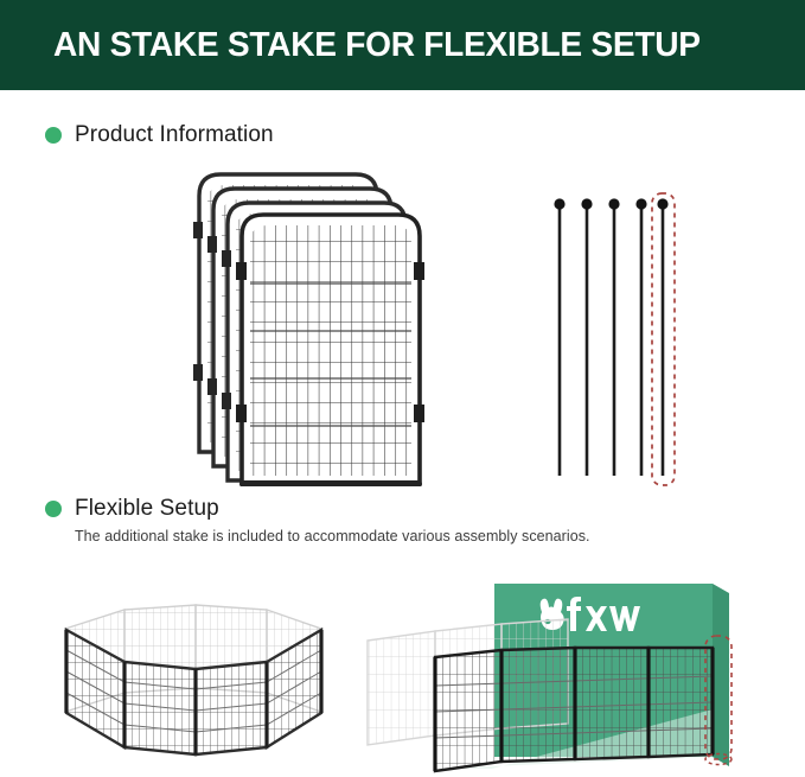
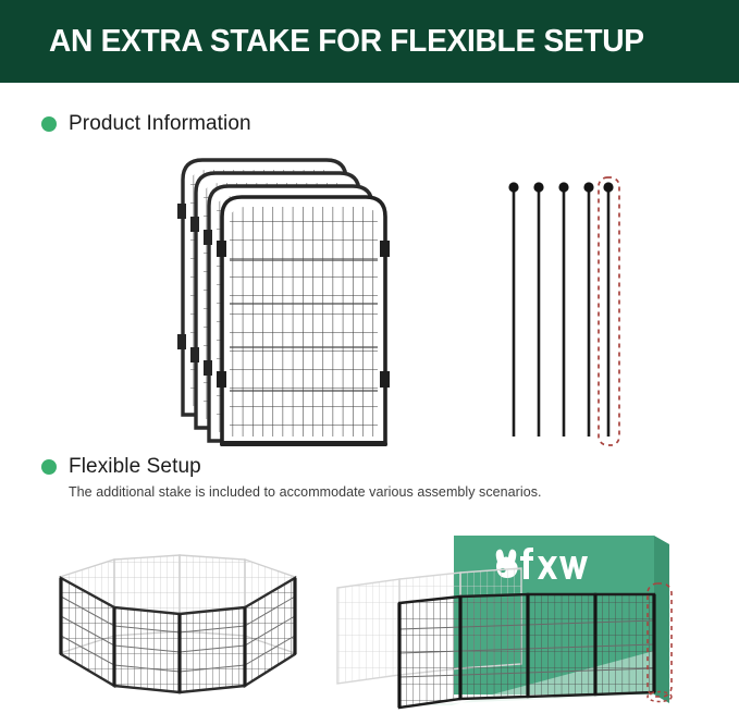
- AN STAKE STAKE FOR FLEXIBLE SETUP
+ AN EXTRA STAKE FOR FLEXIBLE SETUP
  Product Information
  Flexible Setup
  The additional stake is included to accommodate various assembly scenarios.
